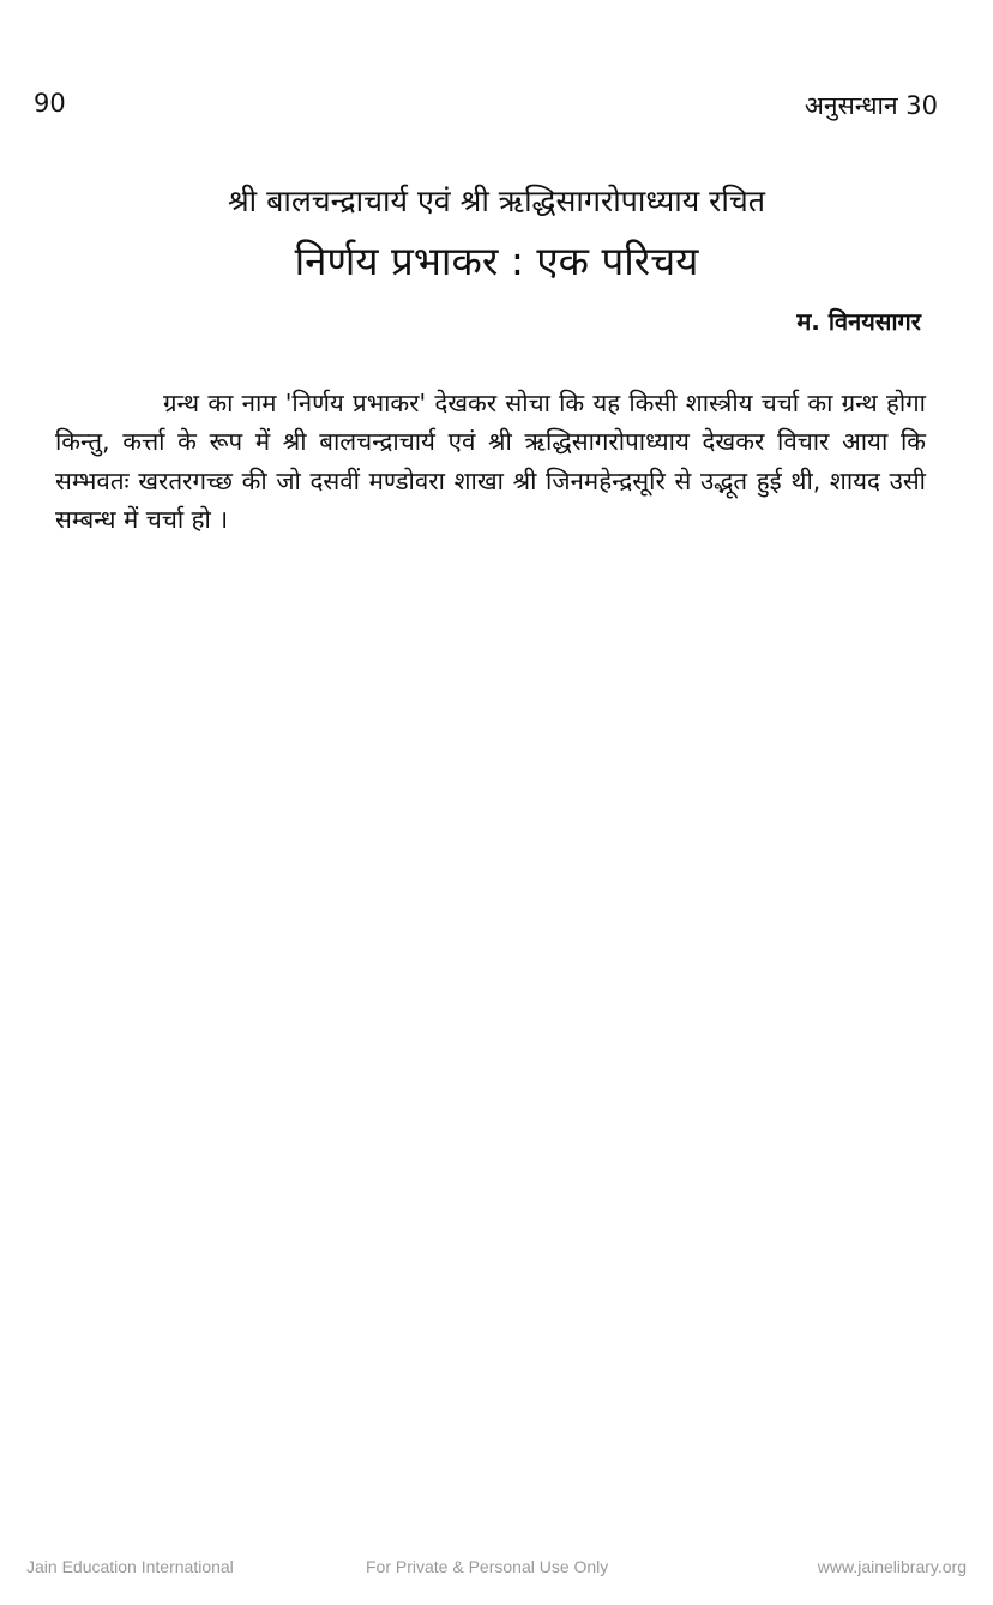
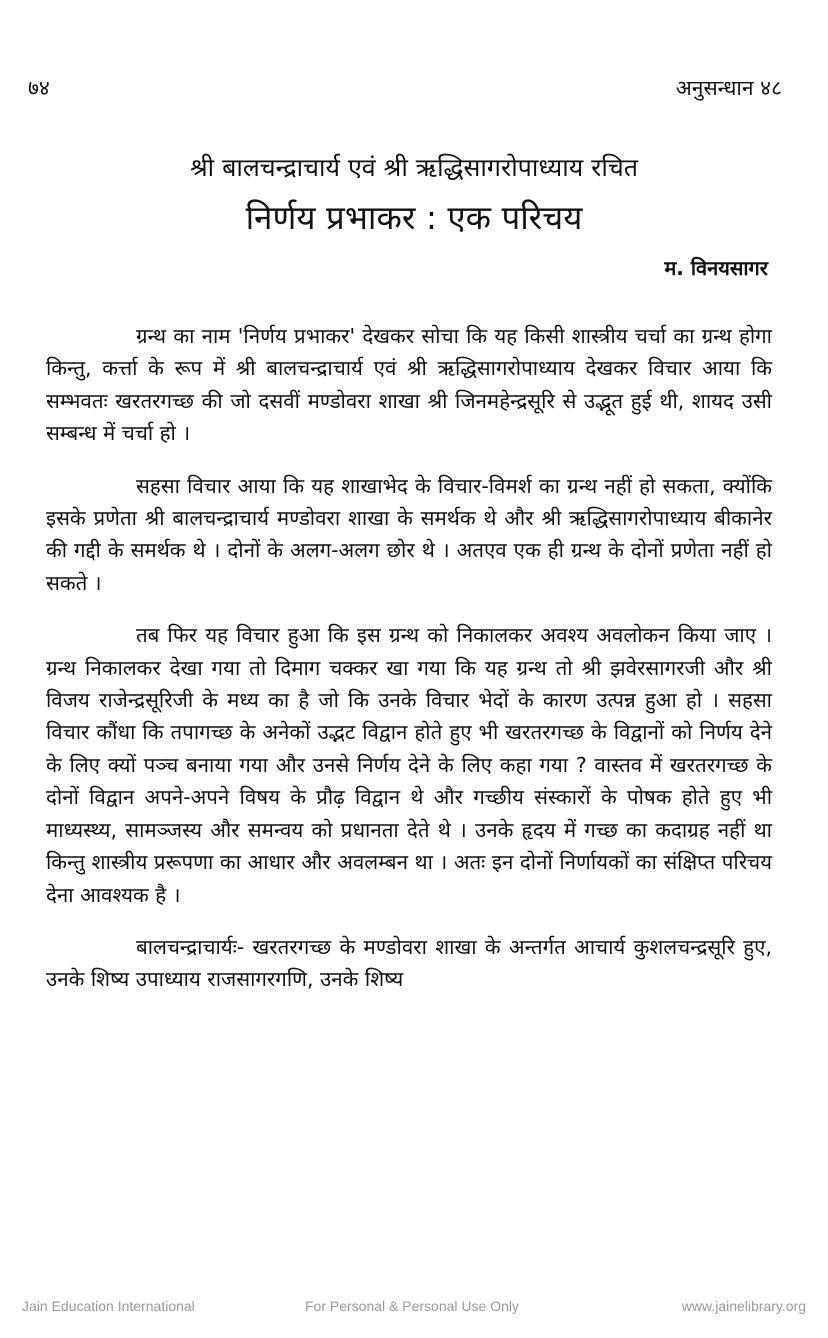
- 90
+ ७४
- अनुसन्धान 30
+ अनुसन्धान ४८
  श्री बालचन्द्राचार्य एवं श्री ऋद्धिसागरोपाध्याय रचित
  निर्णय प्रभाकर : एक परिचय
  म. विनयसागर
  ग्रन्थ का नाम 'निर्णय प्रभाकर' देखकर सोचा कि यह किसी शास्त्रीय चर्चा का ग्रन्थ होगा किन्तु, कर्त्ता के रूप में श्री बालचन्द्राचार्य एवं श्री ऋद्धिसागरोपाध्याय देखकर विचार आया कि सम्भवतः खरतरगच्छ की जो दसवीं मण्डोवरा शाखा श्री जिनमहेन्द्रसूरि से उद्भूत हुई थी, शायद उसी सम्बन्ध में चर्चा हो ।
+ सहसा विचार आया कि यह शाखाभेद के विचार-विमर्श का ग्रन्थ नहीं हो सकता, क्योंकि इसके प्रणेता श्री बालचन्द्राचार्य मण्डोवरा शाखा के समर्थक थे और श्री ऋद्धिसागरोपाध्याय बीकानेर की गद्दी के समर्थक थे । दोनों के अलग-अलग छोर थे । अतएव एक ही ग्रन्थ के दोनों प्रणेता नहीं हो सकते ।
+ तब फिर यह विचार हुआ कि इस ग्रन्थ को निकालकर अवश्य अवलोकन किया जाए । ग्रन्थ निकालकर देखा गया तो दिमाग चक्कर खा गया कि यह ग्रन्थ तो श्री झवेरसागरजी और श्री विजय राजेन्द्रसूरिजी के मध्य का है जो कि उनके विचार भेदों के कारण उत्पन्न हुआ हो । सहसा विचार कौंधा कि तपागच्छ के अनेकों उद्भट विद्वान होते हुए भी खरतरगच्छ के विद्वानों को निर्णय देने के लिए क्यों पञ्च बनाया गया और उनसे निर्णय देने के लिए कहा गया ? वास्तव में खरतरगच्छ के दोनों विद्वान अपने-अपने विषय के प्रौढ़ विद्वान थे और गच्छीय संस्कारों के पोषक होते हुए भी माध्यस्थ्य, सामञ्जस्य और समन्वय को प्रधानता देते थे । उनके हृदय में गच्छ का कदाग्रह नहीं था किन्तु शास्त्रीय प्ररूपणा का आधार और अवलम्बन था । अतः इन दोनों निर्णायकों का संक्षिप्त परिचय देना आवश्यक है ।
+ बालचन्द्राचार्यः- खरतरगच्छ के मण्डोवरा शाखा के अन्तर्गत आचार्य कुशलचन्द्रसूरि हुए, उनके शिष्य उपाध्याय राजसागरगणि, उनके शिष्य
  Jain Education International
- For Private & Personal Use Only
+ For Personal & Personal Use Only
  www.jainelibrary.org
